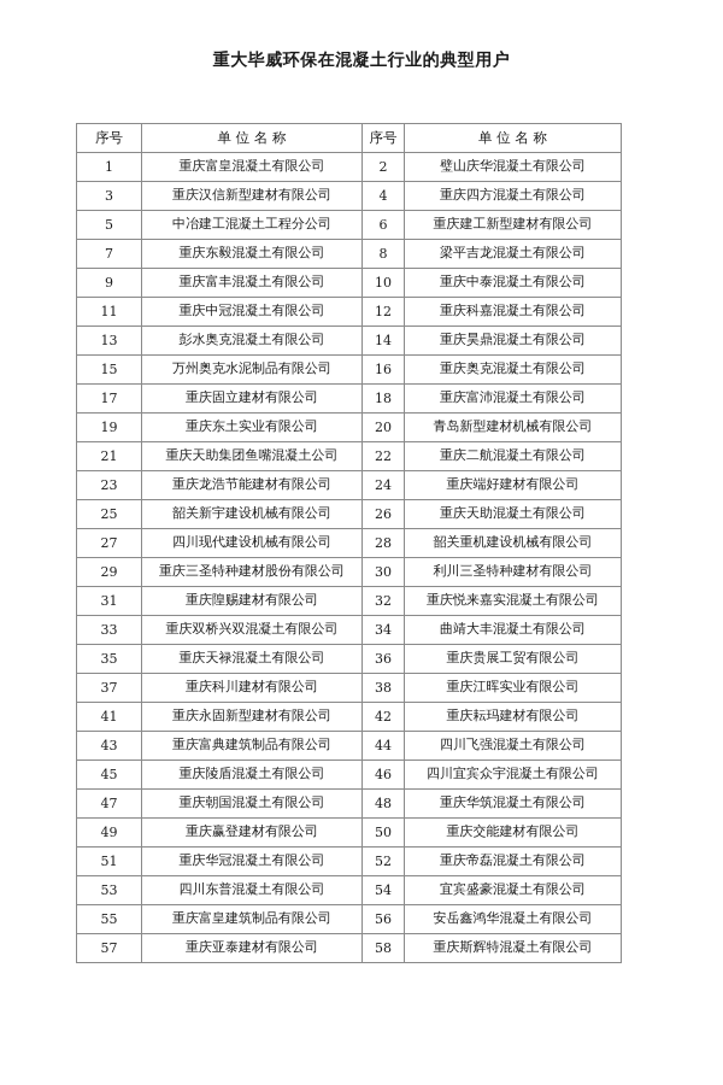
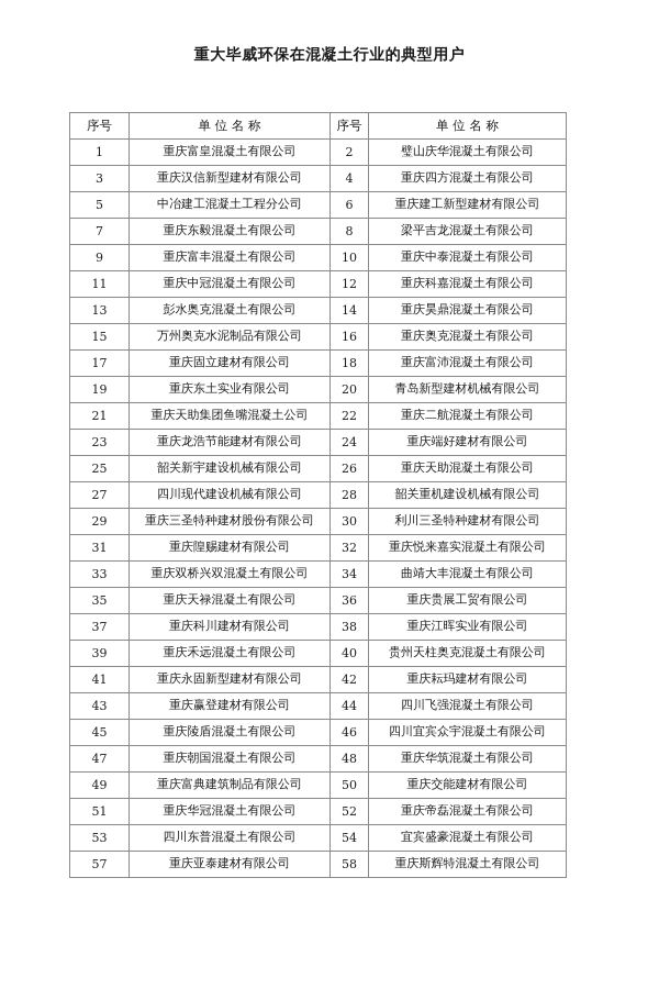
  重大毕威环保在混凝土行业的典型用户
  序号	单 位 名 称	序号	单 位 名 称
  1	重庆富皇混凝土有限公司	2	璧山庆华混凝土有限公司
  3	重庆汉信新型建材有限公司	4	重庆四方混凝土有限公司
  5	中冶建工混凝土工程分公司	6	重庆建工新型建材有限公司
  7	重庆东毅混凝土有限公司	8	梁平吉龙混凝土有限公司
  9	重庆富丰混凝土有限公司	10	重庆中泰混凝土有限公司
  11	重庆中冠混凝土有限公司	12	重庆科嘉混凝土有限公司
  13	彭水奥克混凝土有限公司	14	重庆昊鼎混凝土有限公司
  15	万州奥克水泥制品有限公司	16	重庆奥克混凝土有限公司
  17	重庆固立建材有限公司	18	重庆富沛混凝土有限公司
  19	重庆东土实业有限公司	20	青岛新型建材机械有限公司
  21	重庆天助集团鱼嘴混凝土公司	22	重庆二航混凝土有限公司
  23	重庆龙浩节能建材有限公司	24	重庆端好建材有限公司
  25	韶关新宇建设机械有限公司	26	重庆天助混凝土有限公司
  27	四川现代建设机械有限公司	28	韶关重机建设机械有限公司
  29	重庆三圣特种建材股份有限公司	30	利川三圣特种建材有限公司
  31	重庆隍赐建材有限公司	32	重庆悦来嘉实混凝土有限公司
  33	重庆双桥兴双混凝土有限公司	34	曲靖大丰混凝土有限公司
  35	重庆天禄混凝土有限公司	36	重庆贵展工贸有限公司
  37	重庆科川建材有限公司	38	重庆江晖实业有限公司
+ 39	重庆禾远混凝土有限公司	40	贵州天柱奥克混凝土有限公司
  41	重庆永固新型建材有限公司	42	重庆耘玛建材有限公司
- 43	重庆富典建筑制品有限公司	44	四川飞强混凝土有限公司
+ 43	重庆赢登建材有限公司	44	四川飞强混凝土有限公司
  45	重庆陵盾混凝土有限公司	46	四川宜宾众宇混凝土有限公司
  47	重庆朝国混凝土有限公司	48	重庆华筑混凝土有限公司
- 49	重庆赢登建材有限公司	50	重庆交能建材有限公司
+ 49	重庆富典建筑制品有限公司	50	重庆交能建材有限公司
  51	重庆华冠混凝土有限公司	52	重庆帝磊混凝土有限公司
  53	四川东普混凝土有限公司	54	宜宾盛豪混凝土有限公司
- 55	重庆富皇建筑制品有限公司	56	安岳鑫鸿华混凝土有限公司
  57	重庆亚泰建材有限公司	58	重庆斯辉特混凝土有限公司
